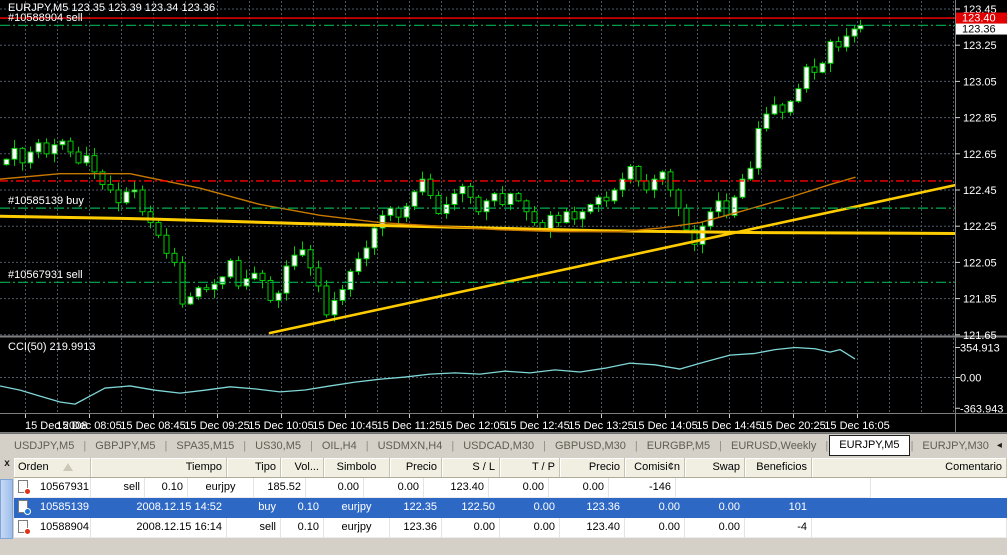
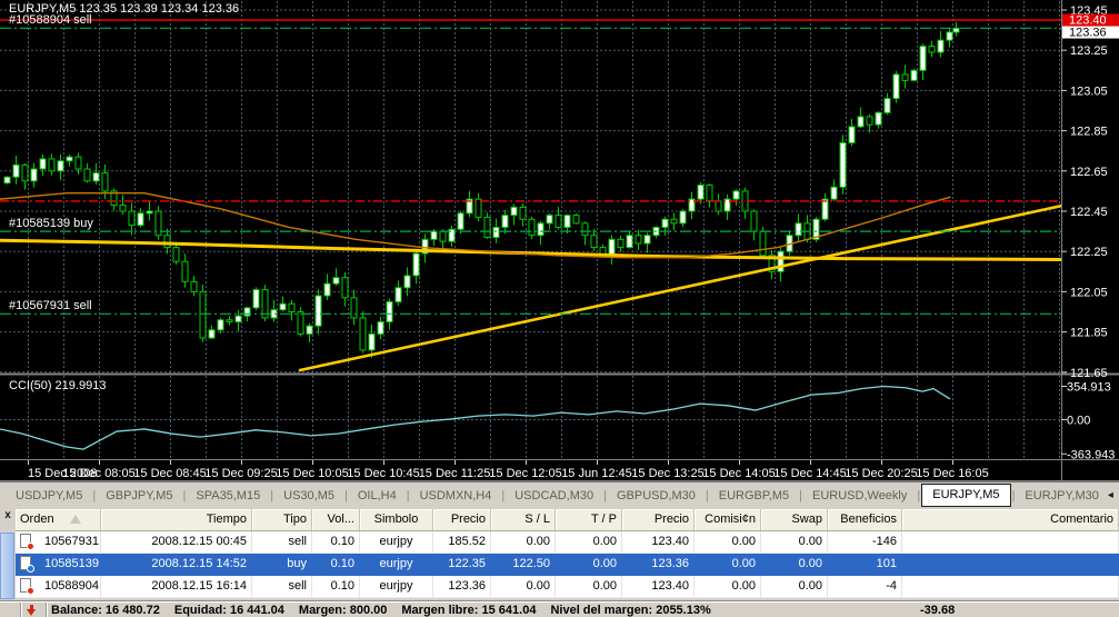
  123.45
  123.25
  123.05
  122.85
  122.65
  122.45
  122.25
  122.05
  121.85
  121.65
  123.40
  123.36
  354.913
  0.00
  -363.943
  15 Dec 2008
  15 Dec 08:05
  15 Dec 08:45
  15 Dec 09:25
  15 Dec 10:05
  15 Dec 10:45
  15 Dec 11:25
  15 Dec 12:05
- 15 Dec 12:45
+ 15 Jun 12:45
  15 Dec 13:25
  15 Dec 14:05
  15 Dec 14:45
  15 Dec 20:25
  15 Dec 16:05
  EURJPY,M5 123.35 123.39 123.34 123.36
  #10588904 sell
  #10585139 buy
  #10567931 sell
  CCI(50) 219.9913
  USDJPY,M5
  |
  GBPJPY,M5
  |
  SPA35,M15
  |
  US30,M5
  |
  OIL,H4
  |
  USDMXN,H4
  |
  USDCAD,M30
  |
  GBPUSD,M30
  |
  EURGBP,M5
  |
  EURUSD,Weekly
  |
  EURJPY,M5
  |
  EURJPY,M30
  ◂
  x
  Orden
  Tiempo
  Tipo
  Vol...
  Simbolo
  Precio
  S / L
  T / P
  Precio
  Comisi¢n
  Swap
  Beneficios
  Comentario
  10567931
+ 2008.12.15 00:45
  sell
  0.10
  eurjpy
  185.52
  0.00
  0.00
  123.40
  0.00
  0.00
  -146
  10585139
  2008.12.15 14:52
  buy
  0.10
  eurjpy
  122.35
  122.50
  0.00
  123.36
  0.00
  0.00
  101
  10588904
  2008.12.15 16:14
  sell
  0.10
  eurjpy
  123.36
  0.00
  0.00
  123.40
  0.00
  0.00
  -4
+ Balance: 16 480.72 Equidad: 16 441.04 Margen: 800.00 Margen libre: 15 641.04 Nivel del margen: 2055.13%
+ -39.68
